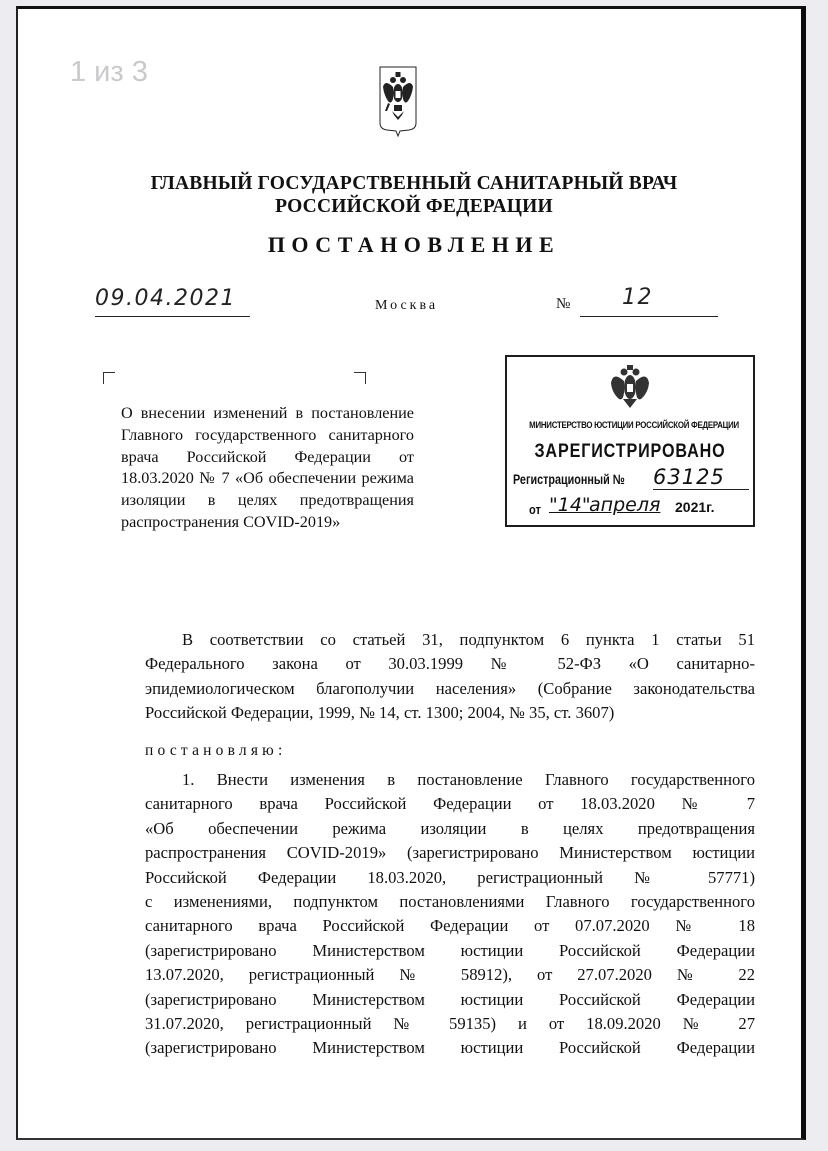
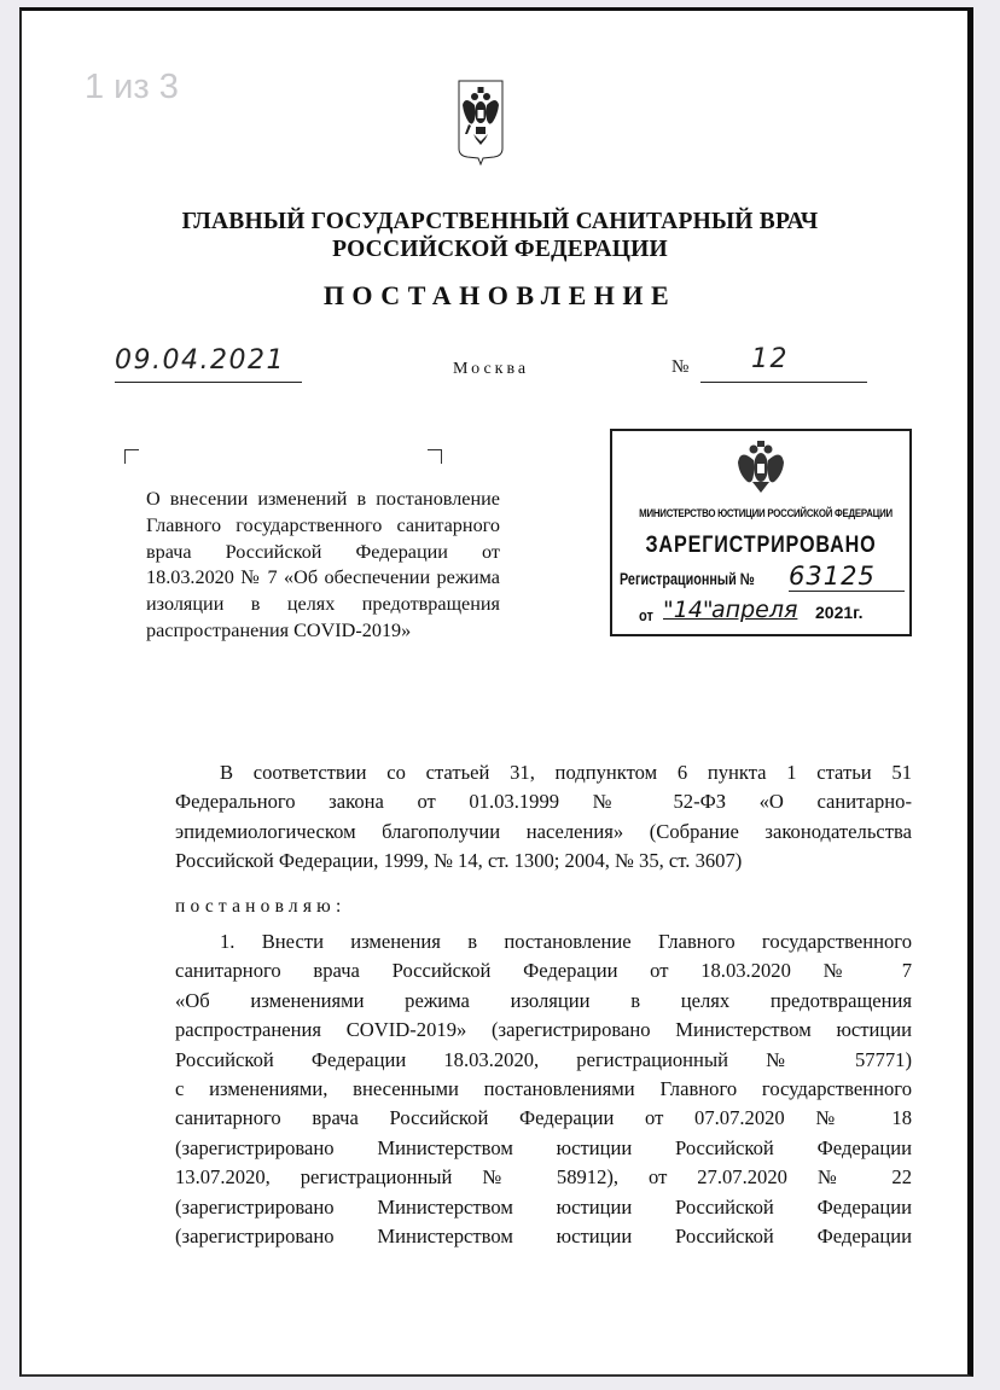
  1 из 3
  ГЛАВНЫЙ ГОСУДАРСТВЕННЫЙ САНИТАРНЫЙ ВРАЧ
  РОССИЙСКОЙ ФЕДЕРАЦИИ
  ПОСТАНОВЛЕНИЕ
  09.04.2021
  Москва
  №
  12
  О внесении изменений в постановление Главного государственного санитарного врача Российской Федерации от 18.03.2020 № 7 «Об обеспечении режима изоляции в целях предотвращения распространения COVID-2019»
  МИНИСТЕРСТВО ЮСТИЦИИ РОССИЙСКОЙ ФЕДЕРАЦИИ
  ЗАРЕГИСТРИРОВАНО
  Регистрационный №
  63125
  от
  "14"
  апреля
  2021г.
  В соответствии со статьей 31, подпунктом 6 пункта 1 статьи 51
- Федерального закона от 30.03.1999 № 52-ФЗ «О санитарно-
+ Федерального закона от 01.03.1999 № 52-ФЗ «О санитарно-
  эпидемиологическом благополучии населения» (Собрание законодательства
  Российской Федерации, 1999, № 14, ст. 1300; 2004, № 35, ст. 3607)
  постановляю:
  1. Внести изменения в постановление Главного государственного
  санитарного врача Российской Федерации от 18.03.2020 № 7
- «Об обеспечении режима изоляции в целях предотвращения
+ «Об изменениями режима изоляции в целях предотвращения
  распространения COVID-2019» (зарегистрировано Министерством юстиции
  Российской Федерации 18.03.2020, регистрационный № 57771)
- с изменениями, подпунктом постановлениями Главного государственного
+ с изменениями, внесенными постановлениями Главного государственного
  санитарного врача Российской Федерации от 07.07.2020 № 18
  (зарегистрировано Министерством юстиции Российской Федерации
  13.07.2020, регистрационный № 58912), от 27.07.2020 № 22
  (зарегистрировано Министерством юстиции Российской Федерации
- 31.07.2020, регистрационный № 59135) и от 18.09.2020 № 27
  (зарегистрировано Министерством юстиции Российской Федерации
